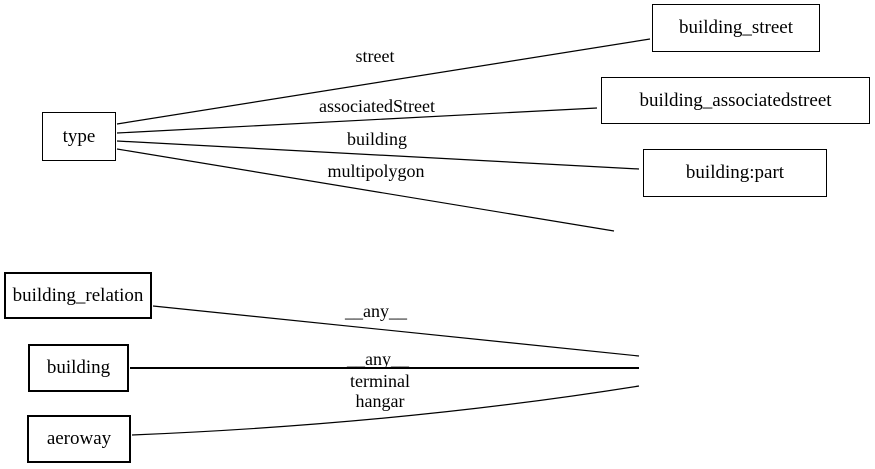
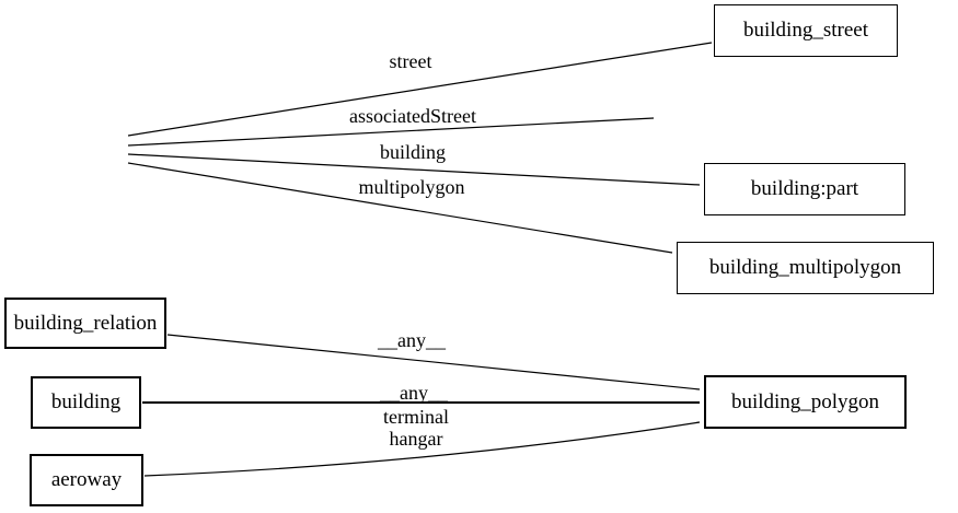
- type
  building_street
- building_associatedstreet
  building:part
+ building_multipolygon
  building_relation
  building
  aeroway
+ building_polygon
  street
  associatedStreet
  building
  multipolygon
  __any__
  __any__
  terminal
  hangar
